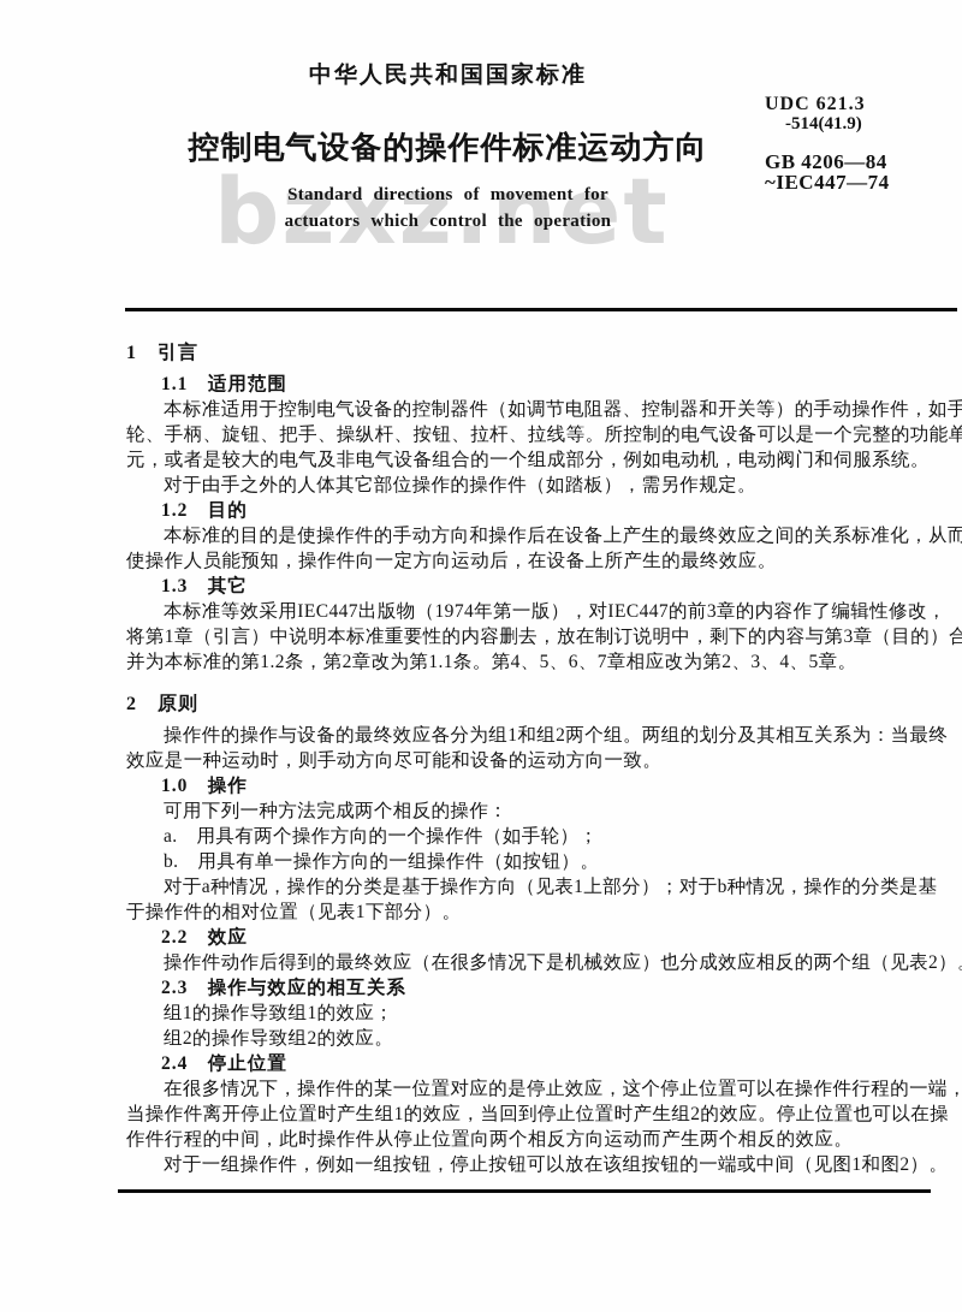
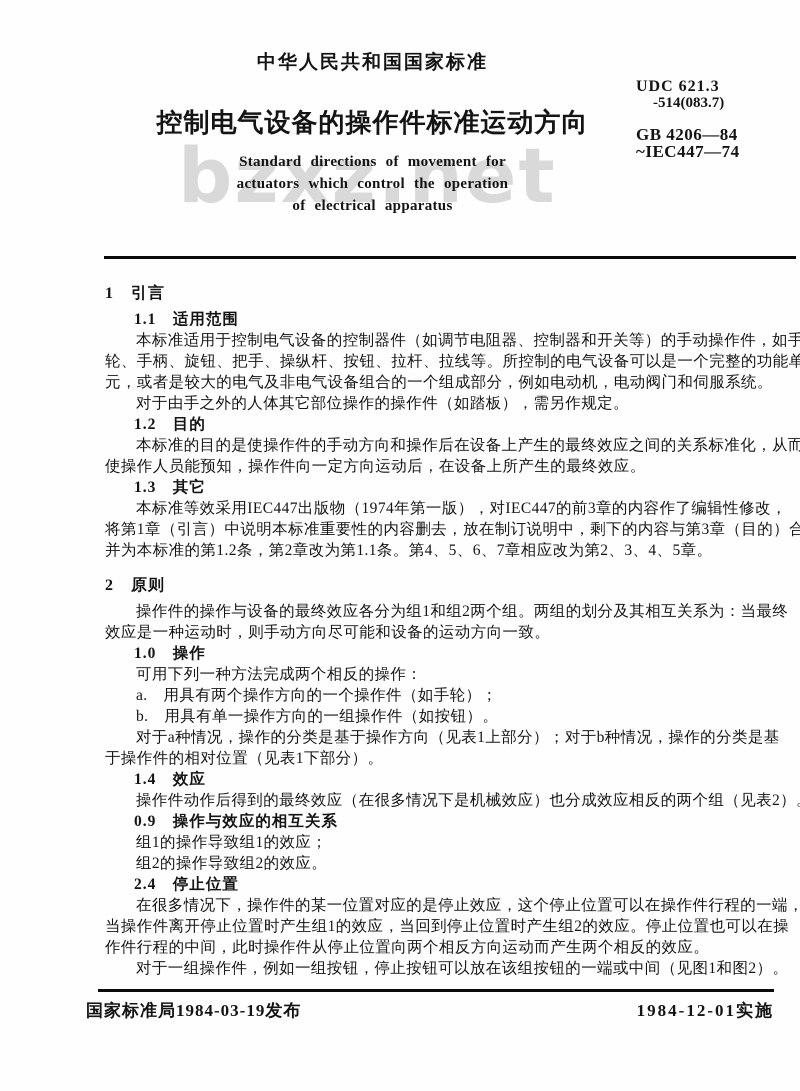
  bzxz.net
  中华人民共和国国家标准
  控制电气设备的操作件标准运动方向
  Standard directions of movement for
  actuators which control the operation
+ of electrical apparatus
  UDC 621.3
- -514(41.9)
+ -514(083.7)
  GB 4206—84
  ~IEC447—74
  1 引言
  1.1 适用范围
  本标准适用于控制电气设备的控制器件（如调节电阻器、控制器和开关等）的手动操作件，如手
  轮、手柄、旋钮、把手、操纵杆、按钮、拉杆、拉线等。所控制的电气设备可以是一个完整的功能单
  元，或者是较大的电气及非电气设备组合的一个组成部分，例如电动机，电动阀门和伺服系统。
  对于由手之外的人体其它部位操作的操作件（如踏板），需另作规定。
  1.2 目的
  本标准的目的是使操作件的手动方向和操作后在设备上产生的最终效应之间的关系标准化，从而
  使操作人员能预知，操作件向一定方向运动后，在设备上所产生的最终效应。
  1.3 其它
  本标准等效采用IEC447出版物（1974年第一版），对IEC447的前3章的内容作了编辑性修改，
  将第1章（引言）中说明本标准重要性的内容删去，放在制订说明中，剩下的内容与第3章（目的）合
  并为本标准的第1.2条，第2章改为第1.1条。第4、5、6、7章相应改为第2、3、4、5章。
  2 原则
  操作件的操作与设备的最终效应各分为组1和组2两个组。两组的划分及其相互关系为：当最终
  效应是一种运动时，则手动方向尽可能和设备的运动方向一致。
  1.0 操作
  可用下列一种方法完成两个相反的操作：
  a. 用具有两个操作方向的一个操作件（如手轮）；
  b. 用具有单一操作方向的一组操作件（如按钮）。
  对于a种情况，操作的分类是基于操作方向（见表1上部分）；对于b种情况，操作的分类是基
  于操作件的相对位置（见表1下部分）。
- 2.2 效应
+ 1.4 效应
  操作件动作后得到的最终效应（在很多情况下是机械效应）也分成效应相反的两个组（见表2）
- 2.3 操作与效应的相互关系
+ 0.9 操作与效应的相互关系
  组1的操作导致组1的效应；
  组2的操作导致组2的效应。
  2.4 停止位置
  在很多情况下，操作件的某一位置对应的是停止效应，这个停止位置可以在操作件行程的一端，
  当操作件离开停止位置时产生组1的效应，当回到停止位置时产生组2的效应。停止位置也可以在操
  作件行程的中间，此时操作件从停止位置向两个相反方向运动而产生两个相反的效应。
  对于一组操作件，例如一组按钮，停止按钮可以放在该组按钮的一端或中间（见图1和图2）。
+ 国家标准局1984-03-19发布
+ 1984-12-01实施
